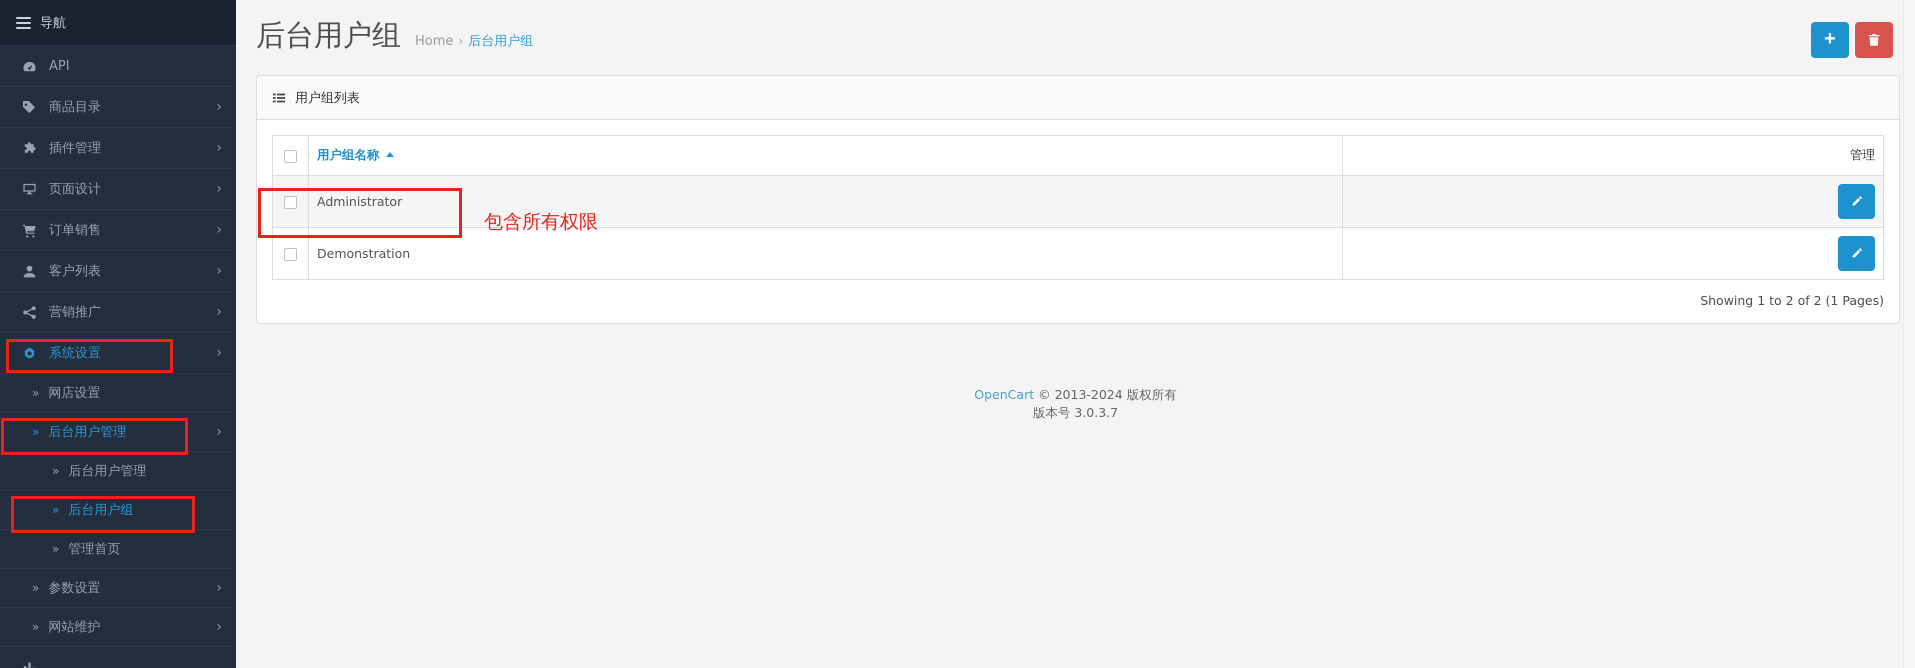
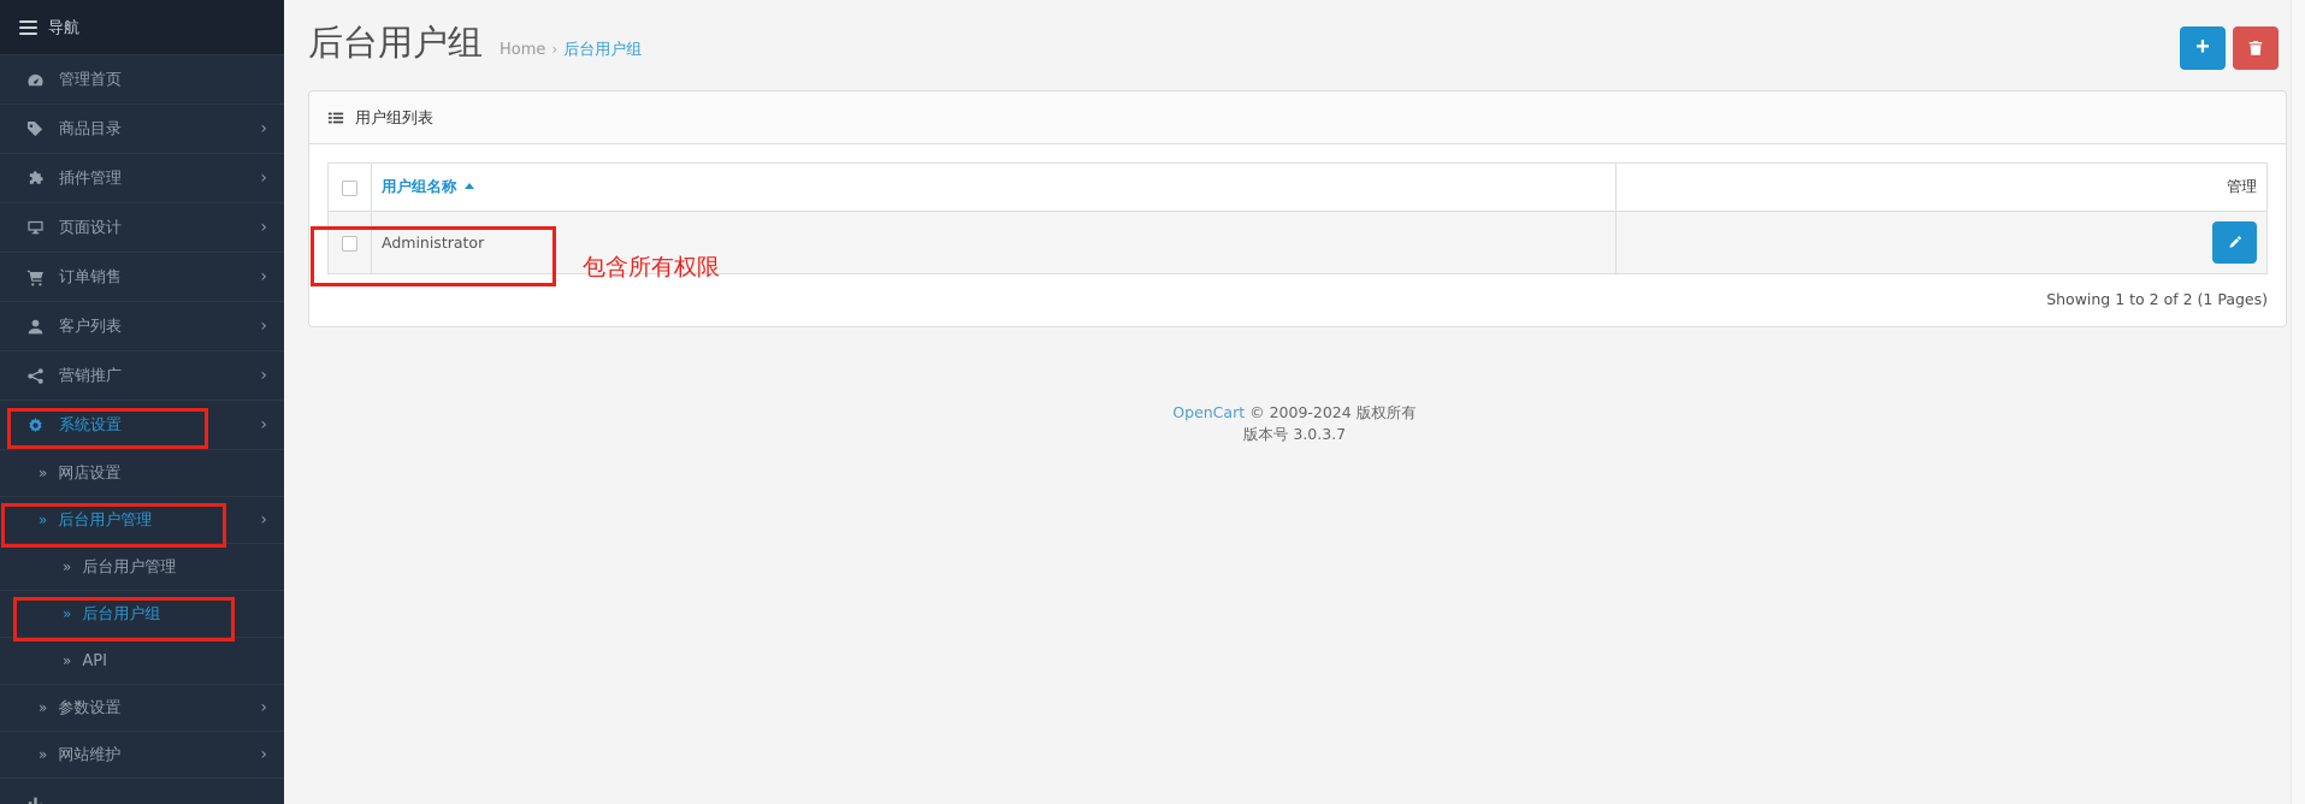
  导航
- API
+ 管理首页
  商品目录
  ›
  插件管理
  ›
  页面设计
  ›
  订单销售
  ›
  客户列表
  ›
  营销推广
  ›
  系统设置
  ›
  »
  网店设置
  »
  后台用户管理
  ›
  »
  后台用户管理
  »
  后台用户组
  »
- 管理首页
+ API
  »
  参数设置
  ›
  »
  网站维护
  ›
  后台用户组
  Home › 后台用户组
  +
  用户组列表
  	用户组名称	管理
  	Administrator
- 	Demonstration
  Showing 1 to 2 of 2 (1 Pages)
- OpenCart © 2013-2024 版权所有
+ OpenCart © 2009-2024 版权所有
  版本号 3.0.3.7
  包含所有权限
